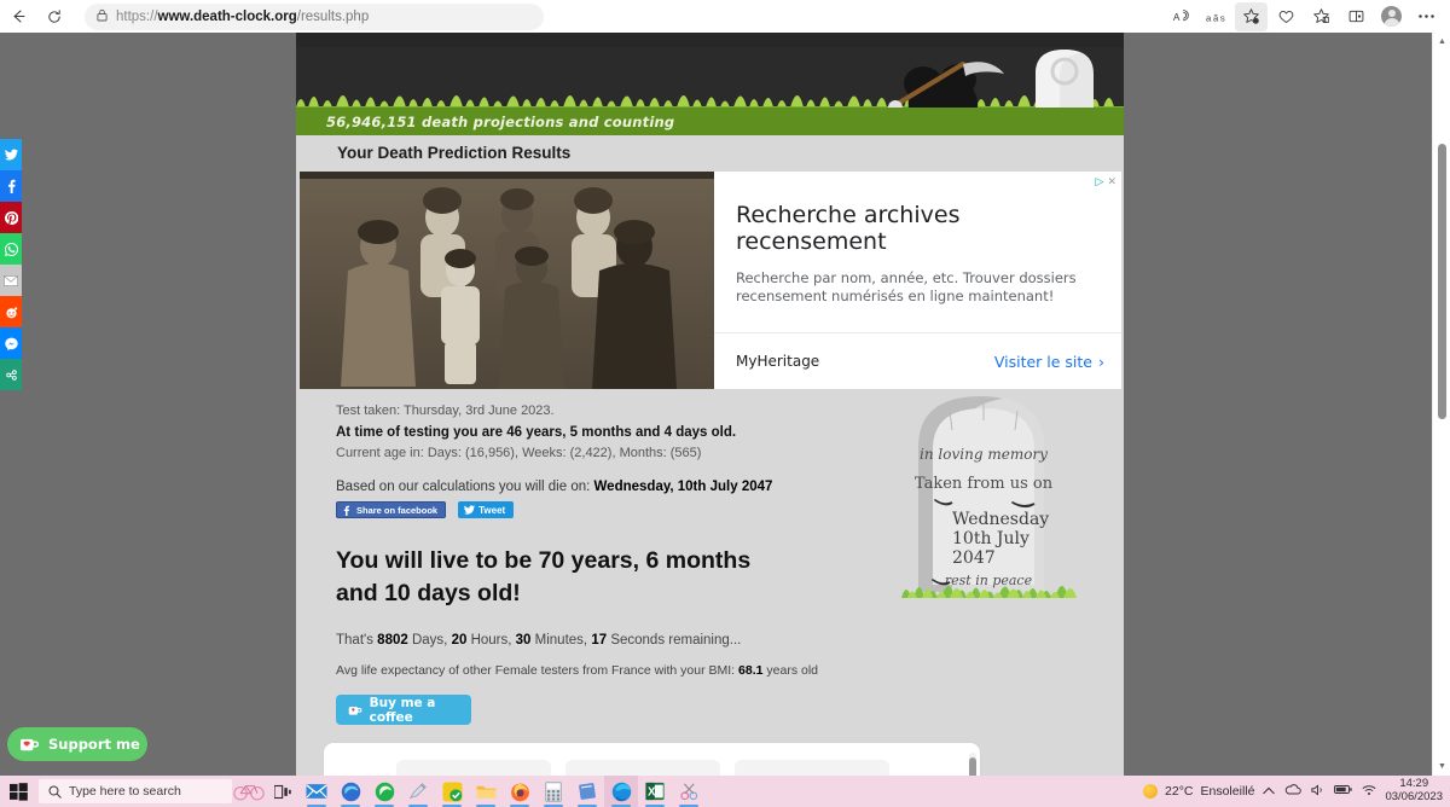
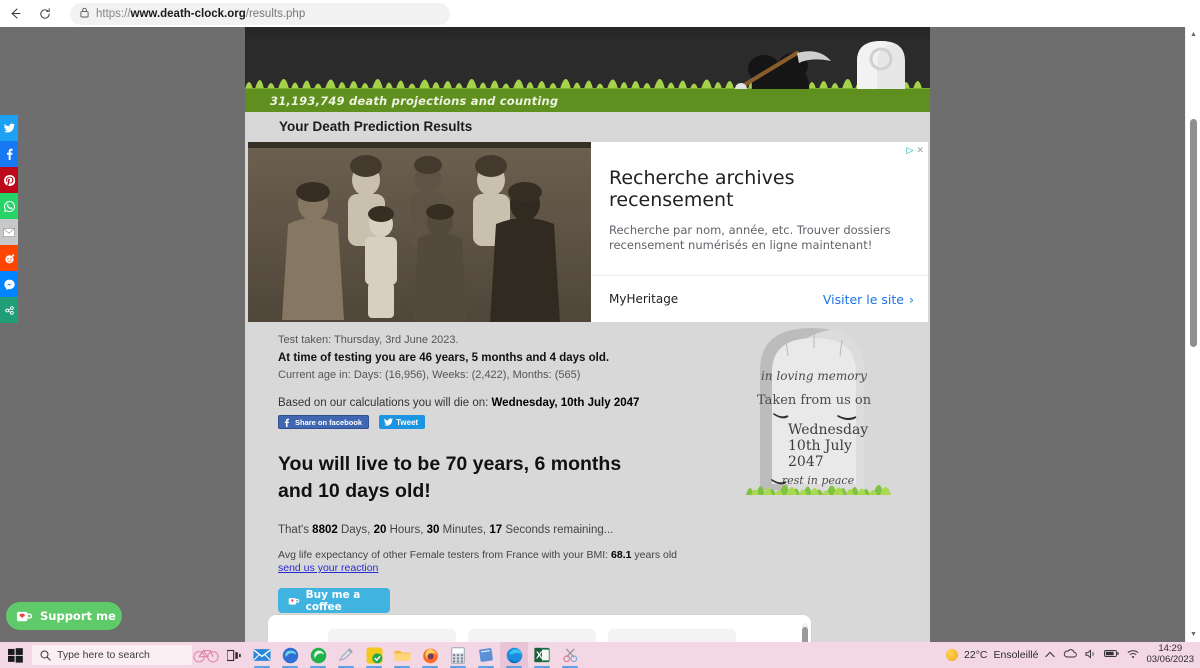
  https://www.death-clock.org/results.php
- A
- a
- ã
- s
- 56,946,151 death projections and counting
+ 31,193,749 death projections and counting
  Your Death Prediction Results
  ▷
  ✕
  Recherche archives recensement
  Recherche par nom, année, etc. Trouver dossiers recensement numérisés en ligne maintenant!
  MyHeritage
  Visiter le site
  ›
  Test taken: Thursday, 3rd June 2023.
  At time of testing you are 46 years, 5 months and 4 days old.
  Current age in: Days: (16,956), Weeks: (2,422), Months: (565)
  Based on our calculations you will die on: Wednesday, 10th July 2047
  Share on facebook
  Tweet
  You will live to be 70 years, 6 months and 10 days old!
  That's 8802 Days, 20 Hours, 30 Minutes, 17 Seconds remaining...
  Avg life expectancy of other Female testers from France with your BMI: 68.1 years old
+ send us your reaction
  Buy me a coffee
  in loving memory
  Taken from us on
  Wednesday
  10th July
  2047
  rest in peace
  Support me
  Type here to search
  X
  22°C
  Ensoleillé
  14:29
  03/06/2023
